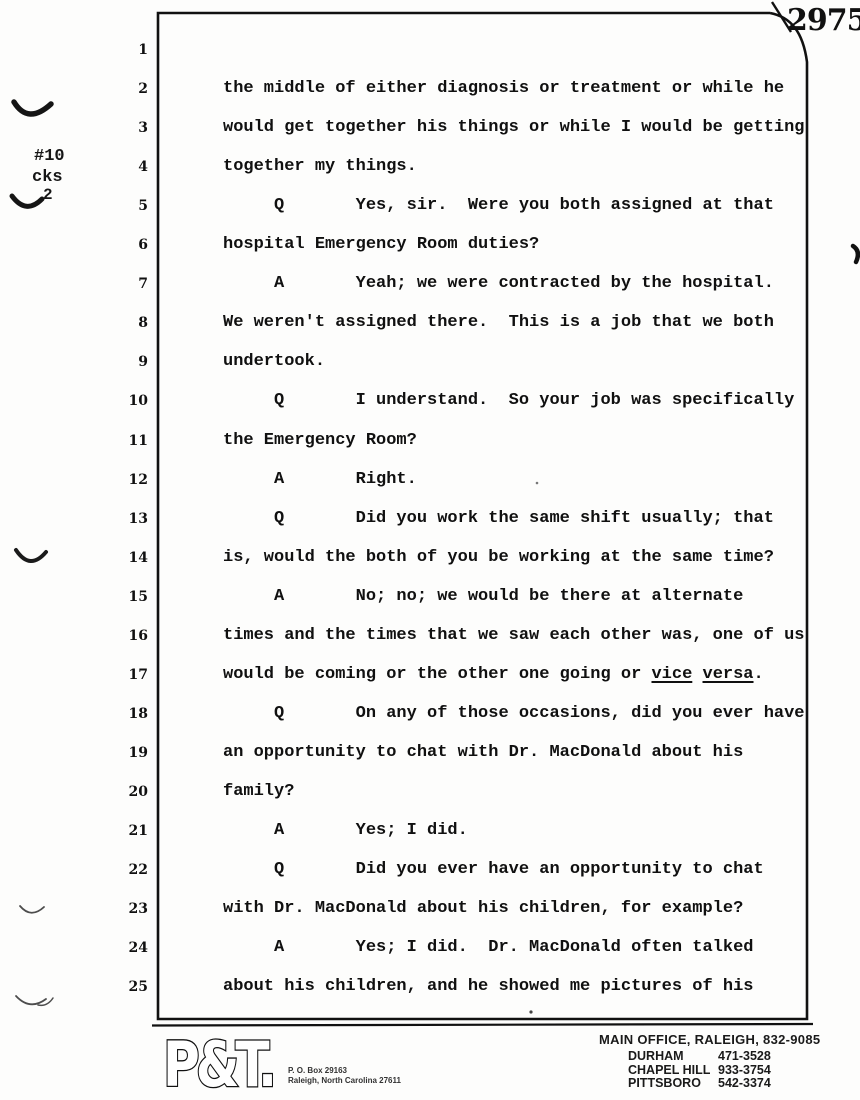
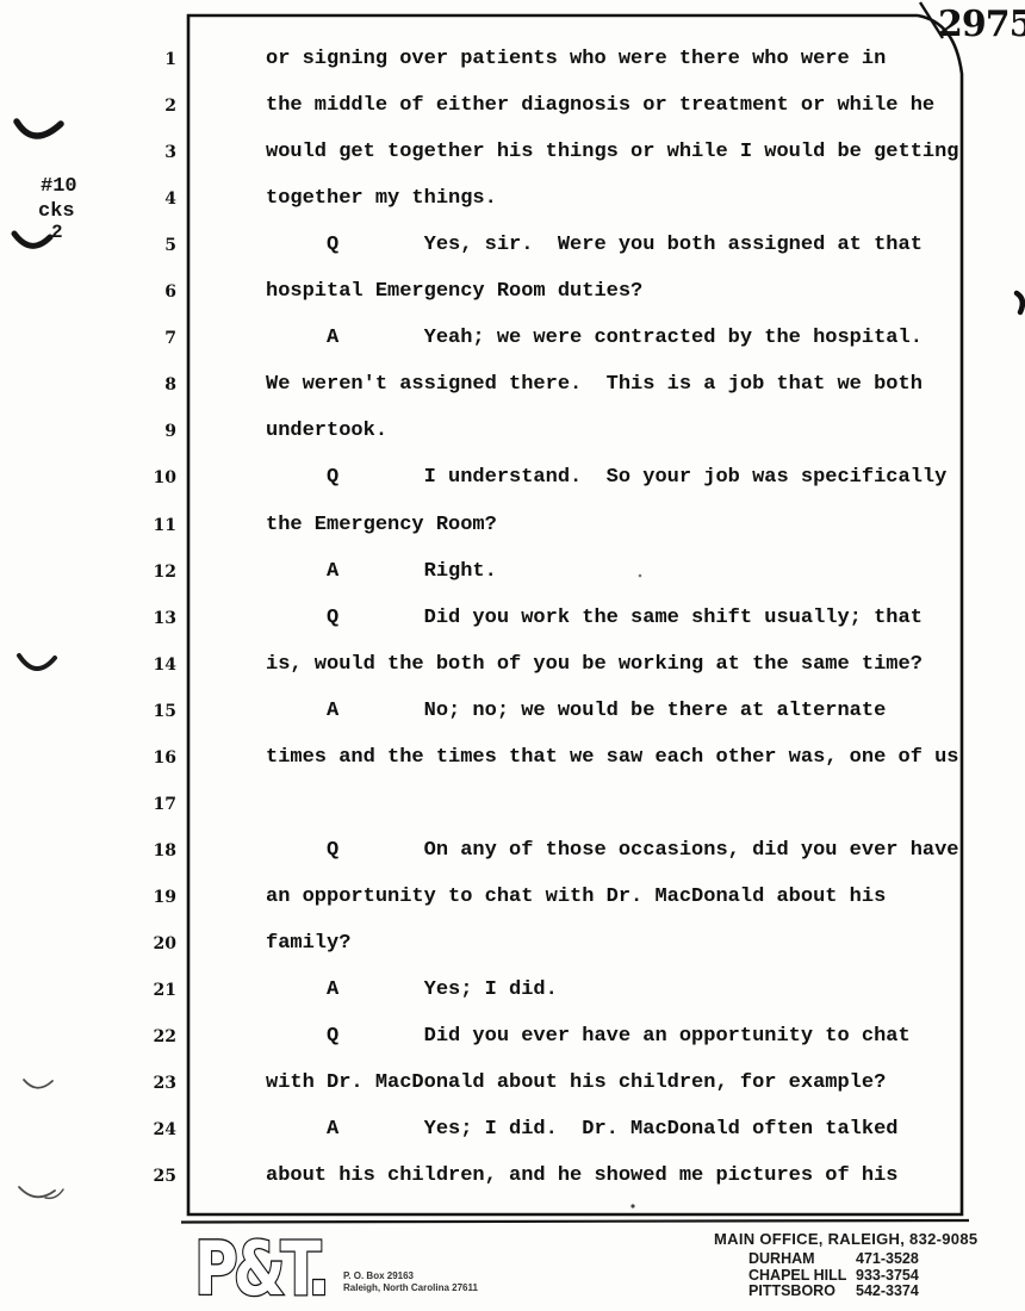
  2975
  #10
  cks
  2
  1
+ or signing over patients who were there who were in
  2
  the middle of either diagnosis or treatment or while he
  3
  would get together his things or while I would be getting
  4
  together my things.
  5
  Q Yes, sir. Were you both assigned at that
  6
  hospital Emergency Room duties?
  7
  A Yeah; we were contracted by the hospital.
  8
  We weren't assigned there. This is a job that we both
  9
  undertook.
  10
  Q I understand. So your job was specifically
  11
  the Emergency Room?
  12
  A Right.
  13
  Q Did you work the same shift usually; that
  14
  is, would the both of you be working at the same time?
  15
  A No; no; we would be there at alternate
  16
  times and the times that we saw each other was, one of us
  17
- would be coming or the other one going or vice versa.
  18
  Q On any of those occasions, did you ever have
  19
  an opportunity to chat with Dr. MacDonald about his
  20
  family?
  21
  A Yes; I did.
  22
  Q Did you ever have an opportunity to chat
  23
  with Dr. MacDonald about his children, for example?
  24
  A Yes; I did. Dr. MacDonald often talked
  25
  about his children, and he showed me pictures of his
  P&T.
  P. O. Box 29163
  Raleigh, North Carolina 27611
  MAIN OFFICE, RALEIGH, 832-9085
  DURHAM
  471-3528
  CHAPEL HILL
  933-3754
  PITTSBORO
  542-3374
